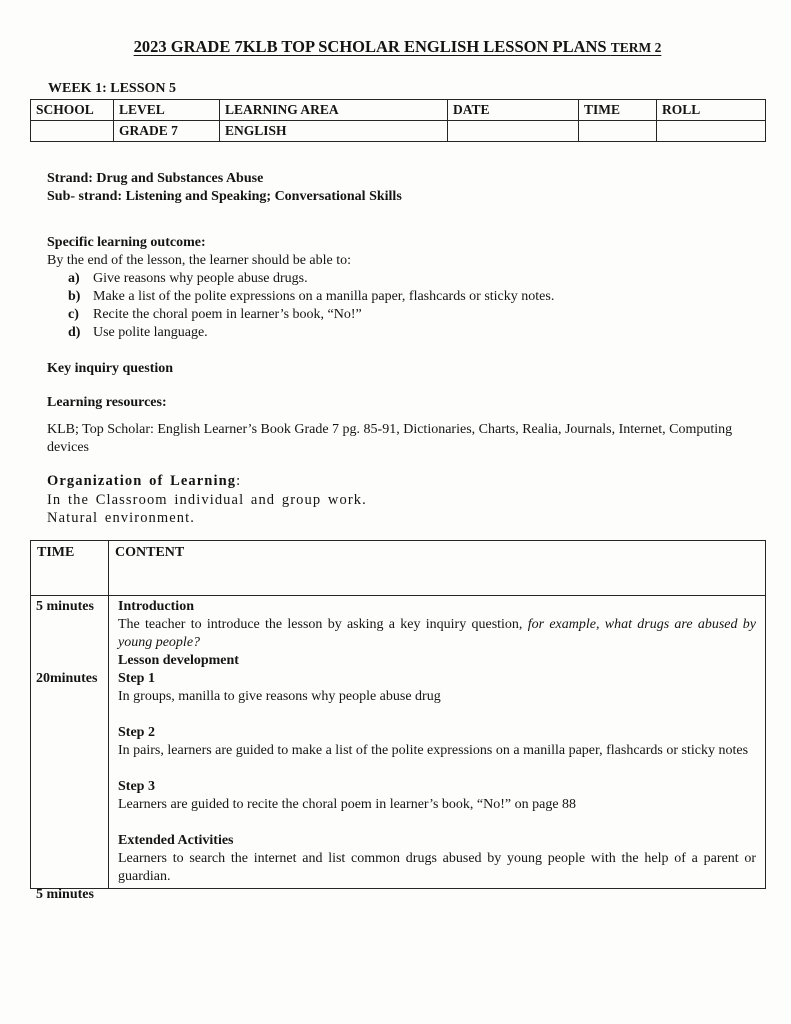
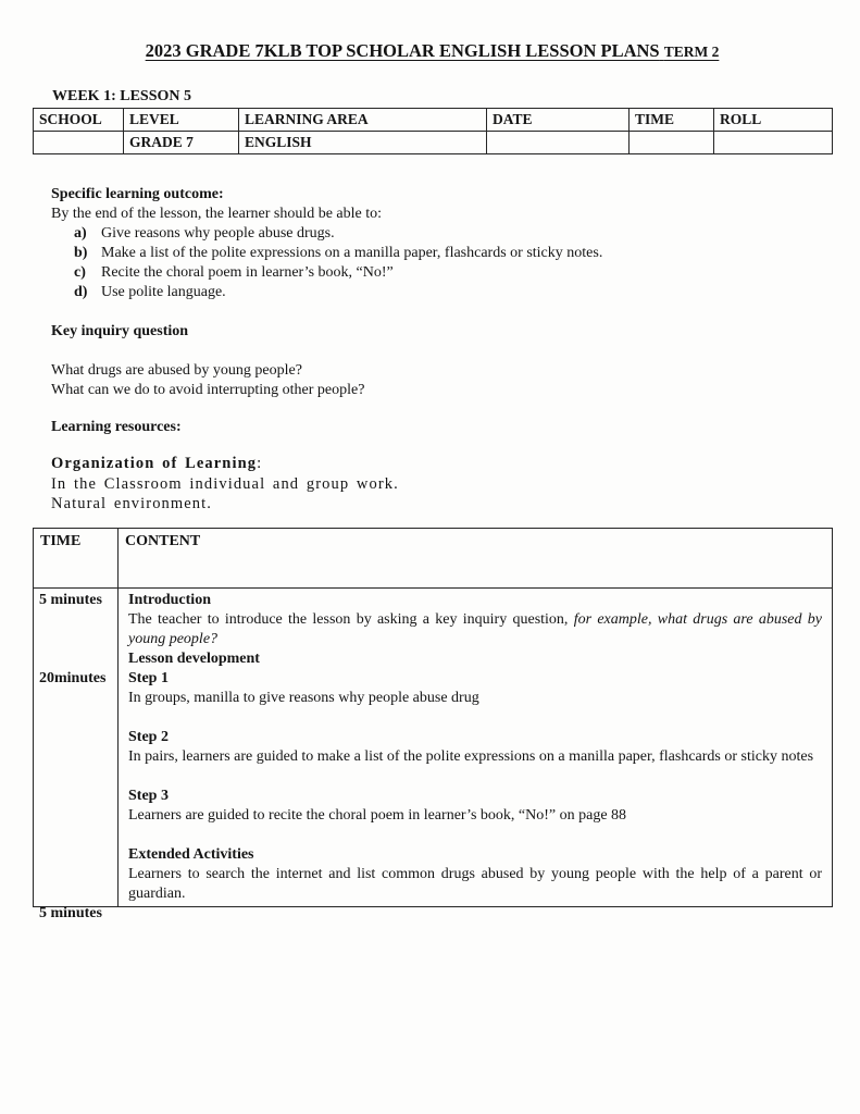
  2023 GRADE 7KLB TOP SCHOLAR ENGLISH LESSON PLANS TERM 2
  WEEK 1: LESSON 5
  SCHOOL	LEVEL	LEARNING AREA	DATE	TIME	ROLL
  	GRADE 7	ENGLISH
- Strand: Drug and Substances Abuse
- Sub- strand: Listening and Speaking; Conversational Skills
  Specific learning outcome:
  By the end of the lesson, the learner should be able to:
  a) Give reasons why people abuse drugs.
  b) Make a list of the polite expressions on a manilla paper, flashcards or sticky notes.
  c) Recite the choral poem in learner’s book, “No!”
  d) Use polite language.
  Key inquiry question
+ What drugs are abused by young people?
+ What can we do to avoid interrupting other people?
  Learning resources:
- KLB; Top Scholar: English Learner’s Book Grade 7 pg. 85-91, Dictionaries, Charts, Realia, Journals, Internet, Computing devices
  Organization of Learning:
  In the Classroom individual and group work.
  Natural environment.
  TIME	CONTENT
  5 minutes 20minutes 5 minutes	Introduction The teacher to introduce the lesson by asking a key inquiry question, for example, what drugs are abused by young people? Lesson development Step 1 In groups, manilla to give reasons why people abuse drug Step 2 In pairs, learners are guided to make a list of the polite expressions on a manilla paper, flashcards or sticky notes Step 3 Learners are guided to recite the choral poem in learner’s book, “No!” on page 88 Extended Activities Learners to search the internet and list common drugs abused by young people with the help of a parent or guardian.
